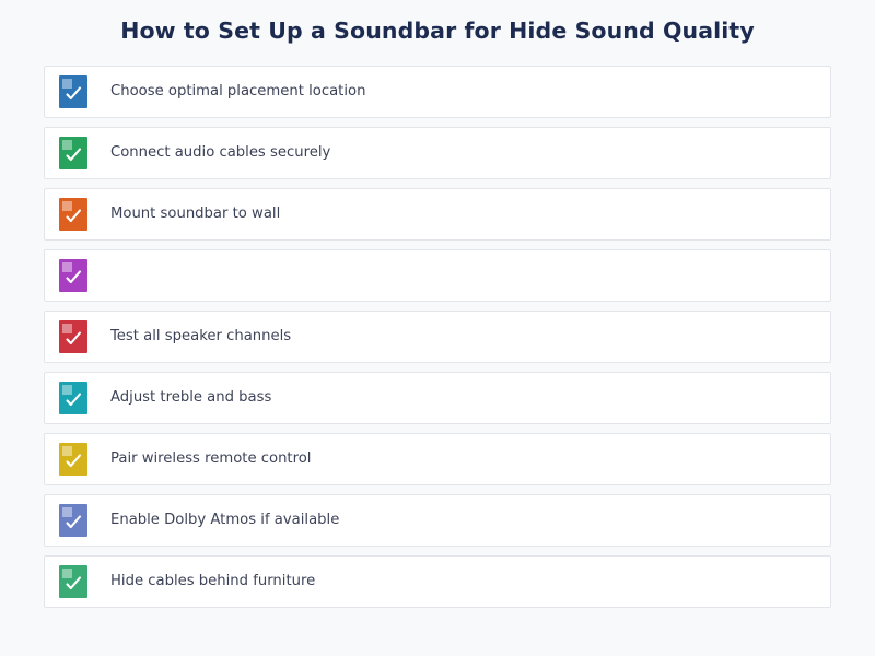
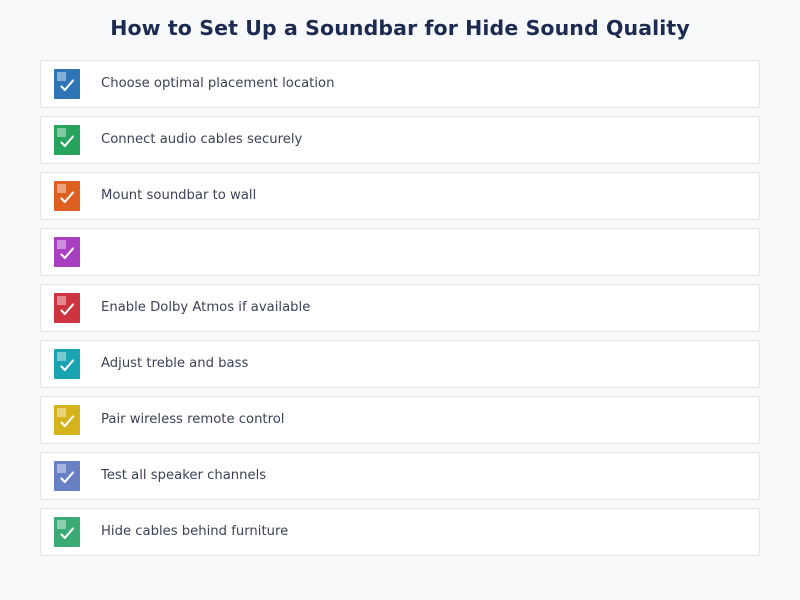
  How to Set Up a Soundbar for Hide Sound Quality
  Choose optimal placement location
  Connect audio cables securely
  Mount soundbar to wall
- Test all speaker channels
+ Enable Dolby Atmos if available
  Adjust treble and bass
  Pair wireless remote control
- Enable Dolby Atmos if available
+ Test all speaker channels
  Hide cables behind furniture
